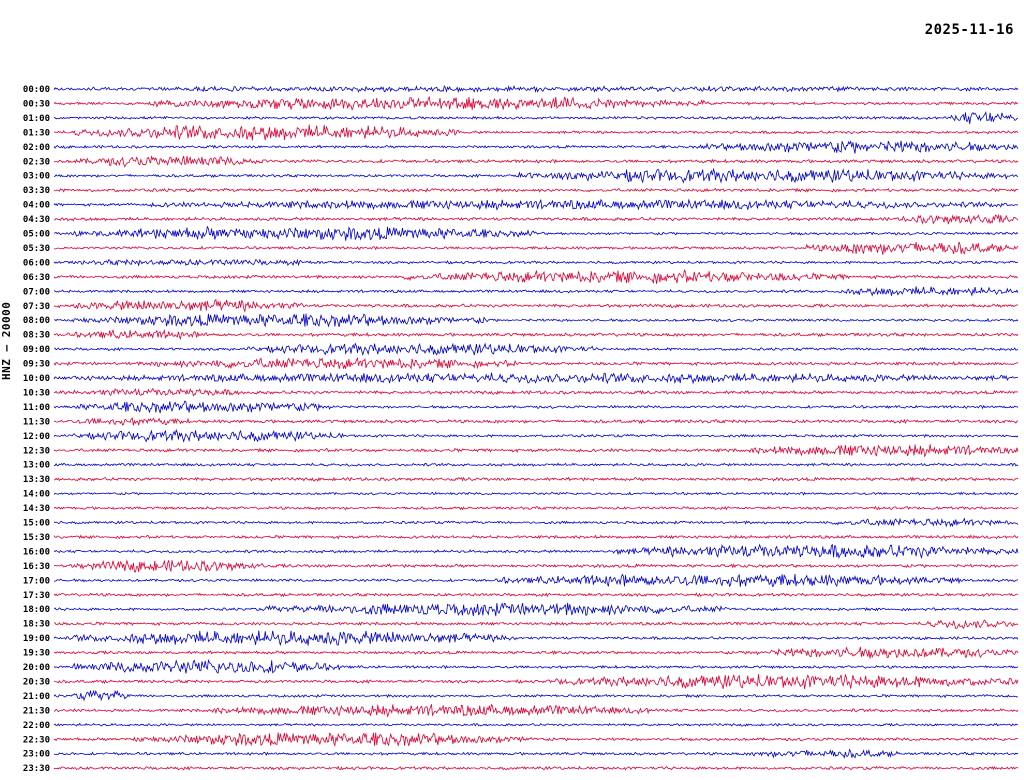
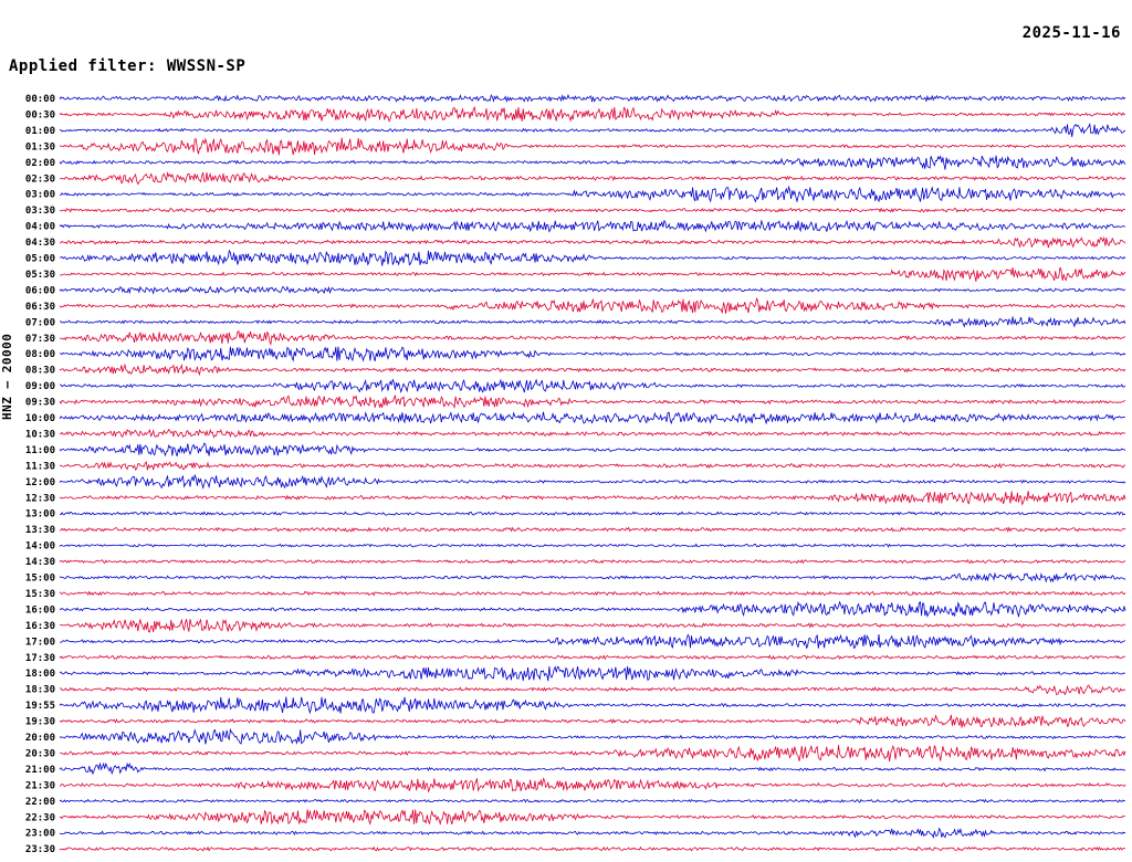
  2025-11-16
+ Applied filter: WWSSN-SP
  00:00
  00:30
  01:00
  01:30
  02:00
  02:30
  03:00
  03:30
  04:00
  04:30
  05:00
  05:30
  06:00
  06:30
  07:00
  07:30
  08:00
  08:30
  09:00
  09:30
  10:00
  10:30
  11:00
  11:30
  12:00
  12:30
  13:00
  13:30
  14:00
  14:30
  15:00
  15:30
  16:00
  16:30
  17:00
  17:30
  18:00
  18:30
- 19:00
+ 19:55
  19:30
  20:00
  20:30
  21:00
  21:30
  22:00
  22:30
  23:00
  23:30
